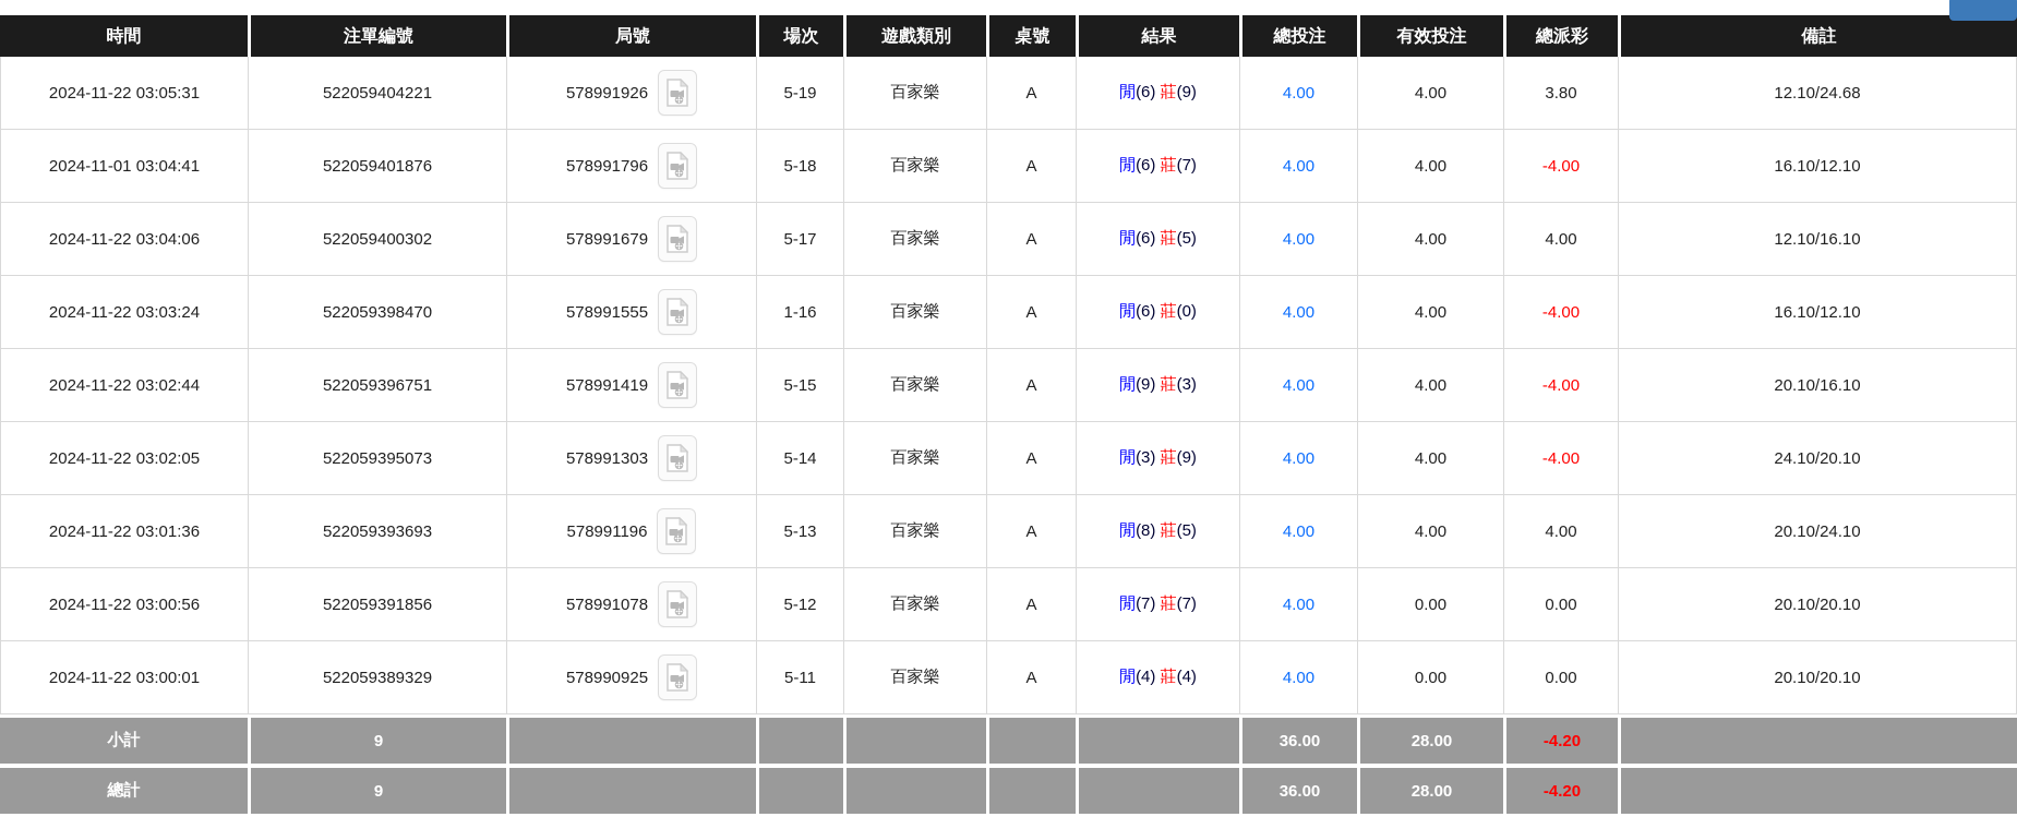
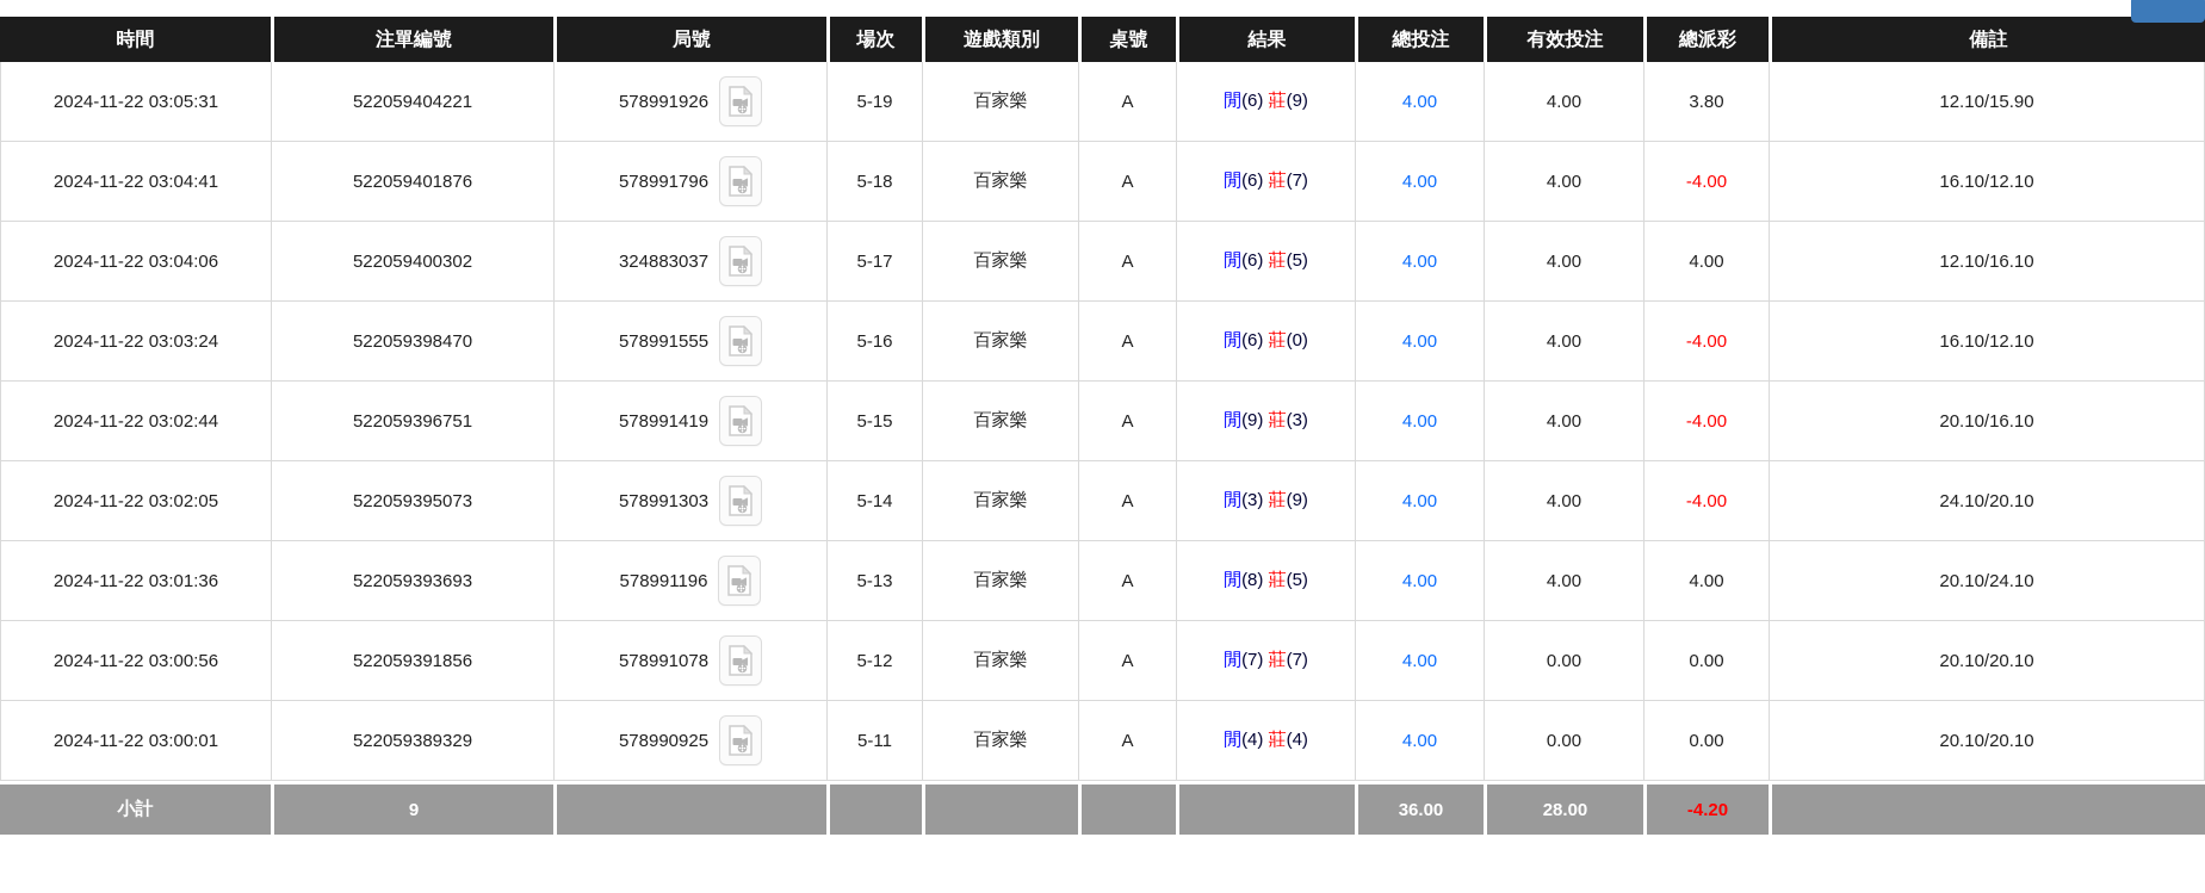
  時間	注單編號	局號	場次	遊戲類別	桌號	結果	總投注	有效投注	總派彩	備註
- 2024-11-22 03:05:31	522059404221	578991926	5-19	百家樂	A	閒(6) 莊(9)	4.00	4.00	3.80	12.10/24.68
+ 2024-11-22 03:05:31	522059404221	578991926	5-19	百家樂	A	閒(6) 莊(9)	4.00	4.00	3.80	12.10/15.90
- 2024-11-01 03:04:41	522059401876	578991796	5-18	百家樂	A	閒(6) 莊(7)	4.00	4.00	-4.00	16.10/12.10
+ 2024-11-22 03:04:41	522059401876	578991796	5-18	百家樂	A	閒(6) 莊(7)	4.00	4.00	-4.00	16.10/12.10
- 2024-11-22 03:04:06	522059400302	578991679	5-17	百家樂	A	閒(6) 莊(5)	4.00	4.00	4.00	12.10/16.10
+ 2024-11-22 03:04:06	522059400302	324883037	5-17	百家樂	A	閒(6) 莊(5)	4.00	4.00	4.00	12.10/16.10
- 2024-11-22 03:03:24	522059398470	578991555	1-16	百家樂	A	閒(6) 莊(0)	4.00	4.00	-4.00	16.10/12.10
+ 2024-11-22 03:03:24	522059398470	578991555	5-16	百家樂	A	閒(6) 莊(0)	4.00	4.00	-4.00	16.10/12.10
  2024-11-22 03:02:44	522059396751	578991419	5-15	百家樂	A	閒(9) 莊(3)	4.00	4.00	-4.00	20.10/16.10
  2024-11-22 03:02:05	522059395073	578991303	5-14	百家樂	A	閒(3) 莊(9)	4.00	4.00	-4.00	24.10/20.10
  2024-11-22 03:01:36	522059393693	578991196	5-13	百家樂	A	閒(8) 莊(5)	4.00	4.00	4.00	20.10/24.10
  2024-11-22 03:00:56	522059391856	578991078	5-12	百家樂	A	閒(7) 莊(7)	4.00	0.00	0.00	20.10/20.10
  2024-11-22 03:00:01	522059389329	578990925	5-11	百家樂	A	閒(4) 莊(4)	4.00	0.00	0.00	20.10/20.10
  小計	9						36.00	28.00	-4.20
- 總計	9						36.00	28.00	-4.20
